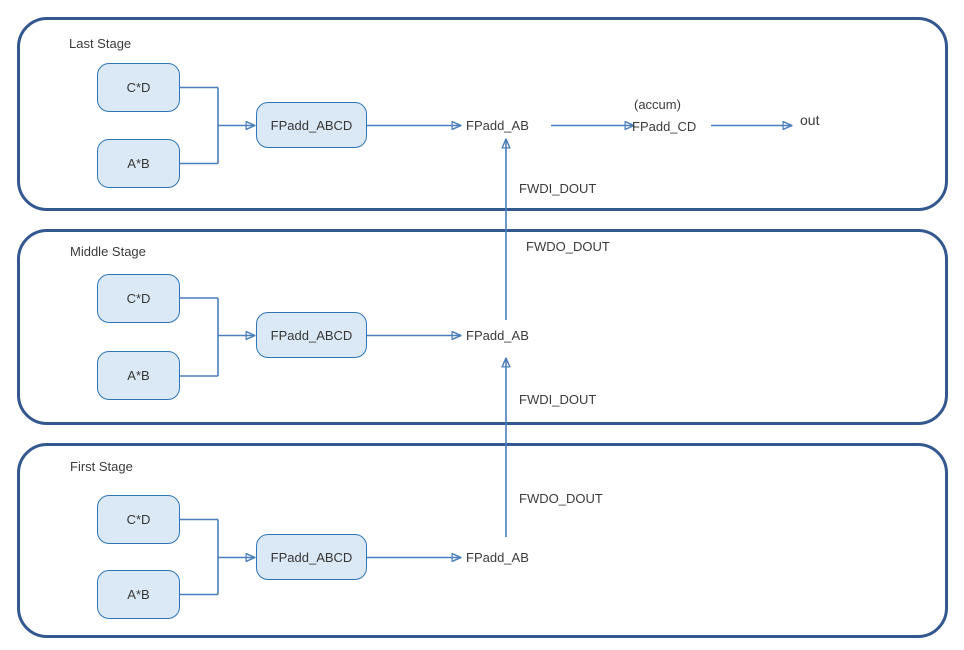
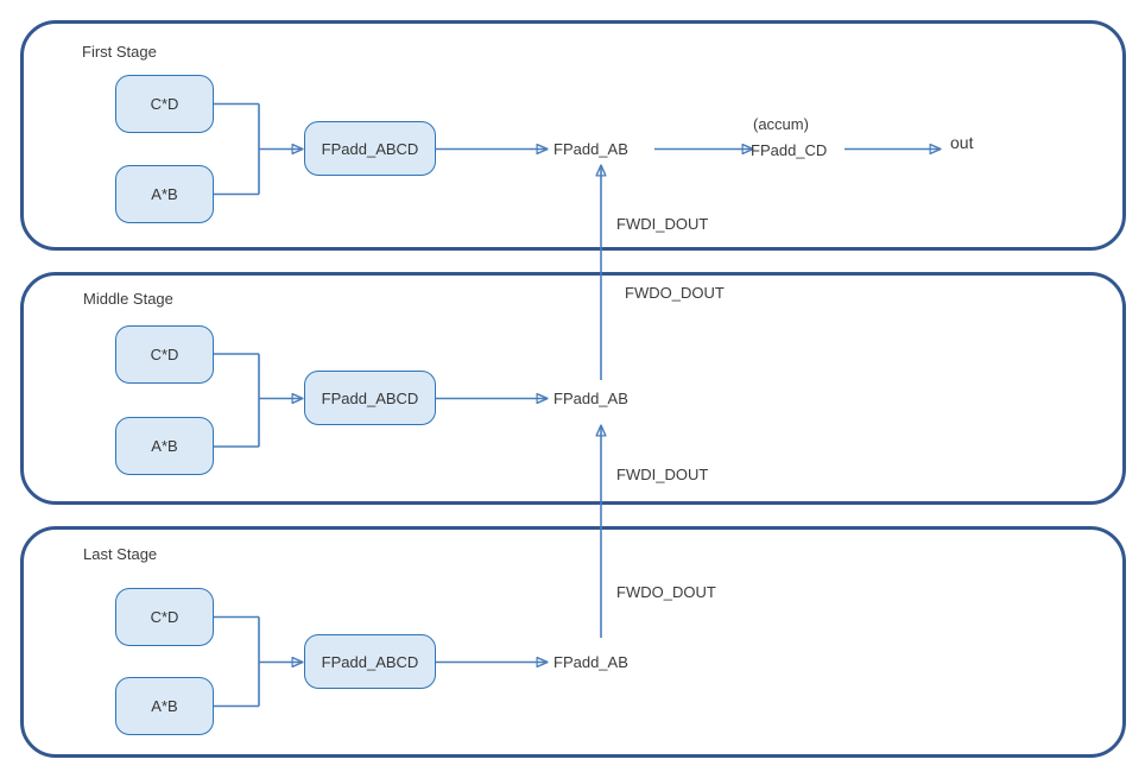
- Last Stage
+ First Stage
  Middle Stage
- First Stage
+ Last Stage
  C*D
  A*B
  FPadd_ABCD
  C*D
  A*B
  FPadd_ABCD
  C*D
  A*B
  FPadd_ABCD
  FPadd_AB
  FPadd_AB
  FPadd_AB
  (accum)
  FPadd_CD
  out
  FWDI_DOUT
  FWDO_DOUT
  FWDI_DOUT
  FWDO_DOUT
